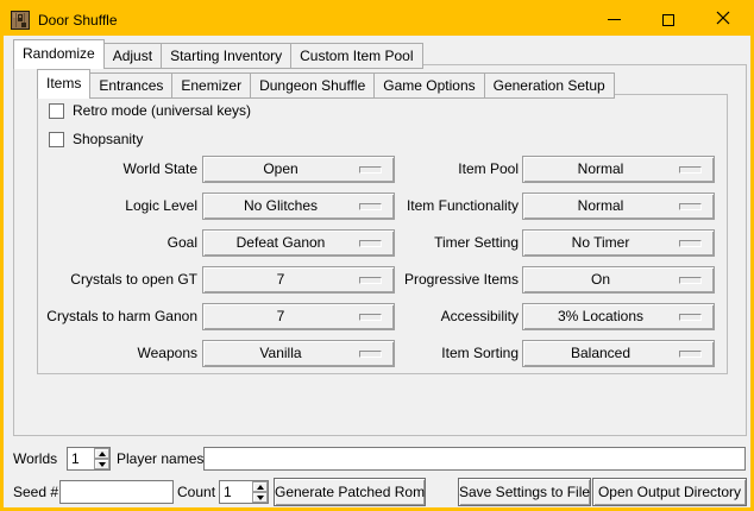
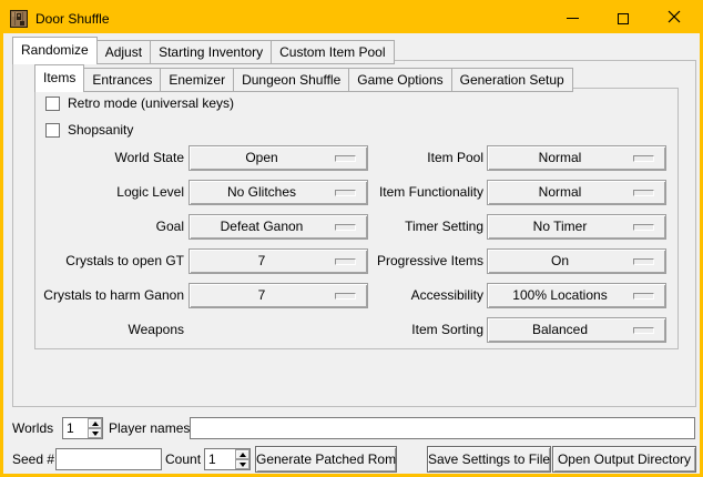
  Door Shuffle
  Randomize
  Adjust
  Starting Inventory
  Custom Item Pool
  Items
  Entrances
  Enemizer
  Dungeon Shuffle
  Game Options
  Generation Setup
  Retro mode (universal keys)
  Shopsanity
  World State
  Open
  Item Pool
  Normal
  Logic Level
  No Glitches
  Item Functionality
  Normal
  Goal
  Defeat Ganon
  Timer Setting
  No Timer
  Crystals to open GT
  7
  Progressive Items
  On
  Crystals to harm Ganon
  7
  Accessibility
- 3% Locations
+ 100% Locations
  Weapons
- Vanilla
  Item Sorting
  Balanced
  Worlds
  1
  Player names
  Seed #
  Count
  1
  Generate Patched Rom
  Save Settings to File
  Open Output Directory
